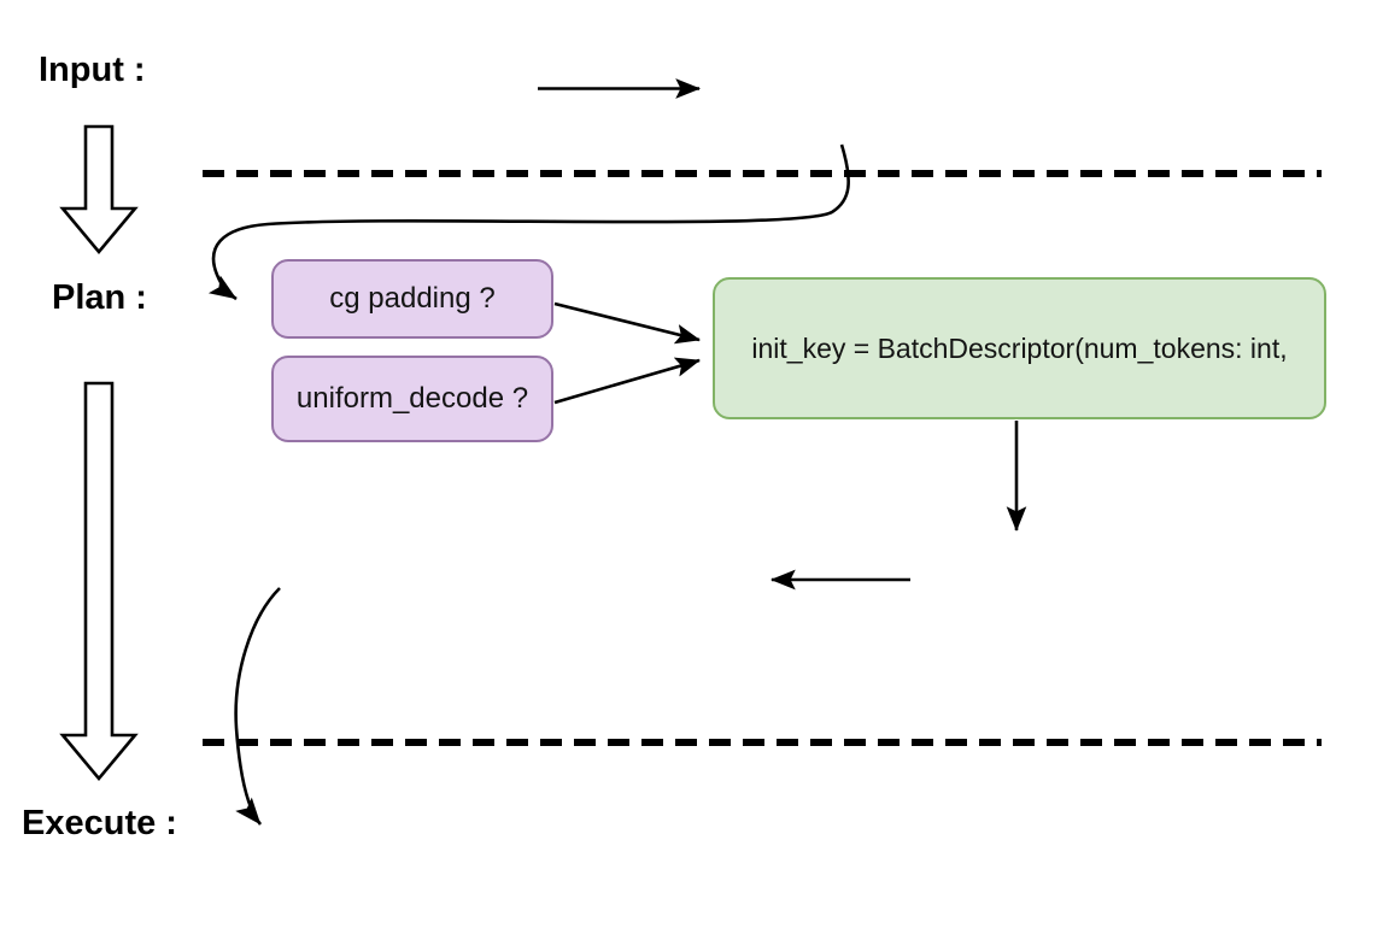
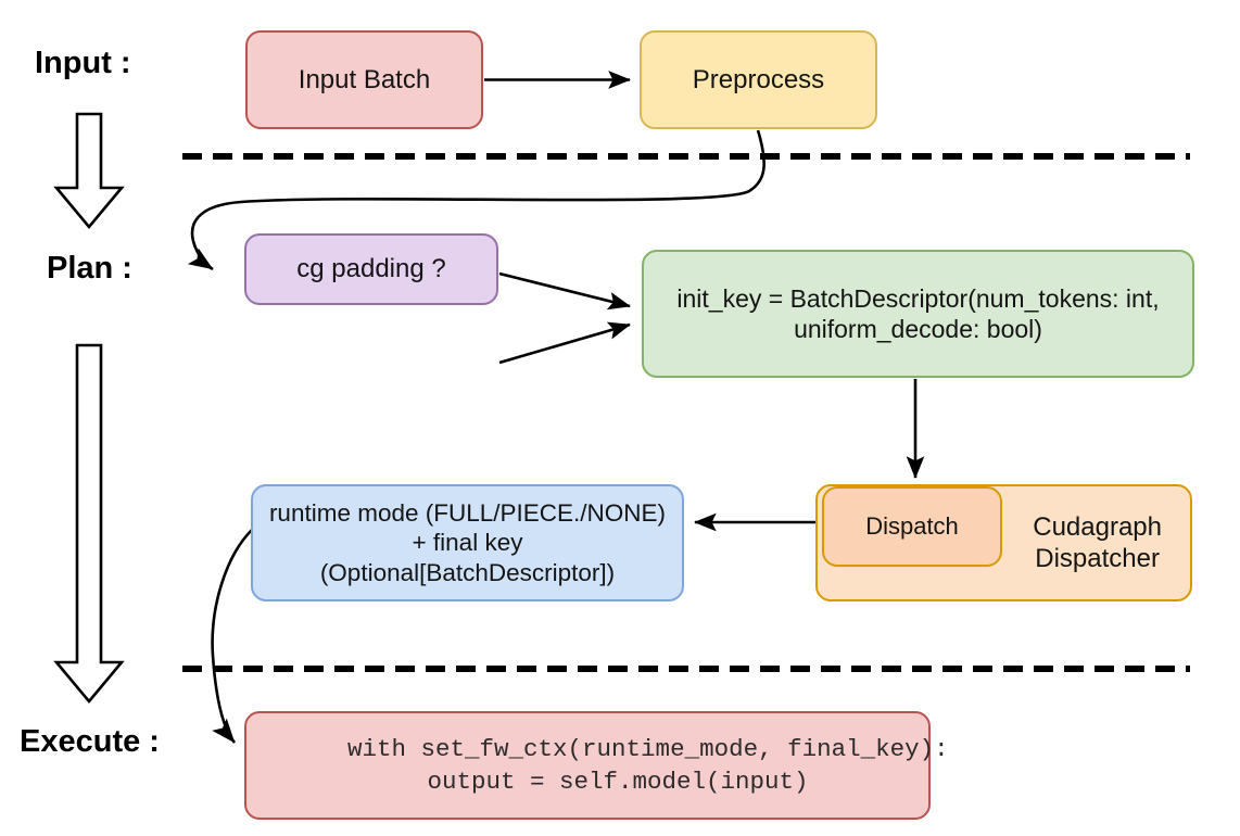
  Input :
  Plan :
  Execute :
+ Input Batch
+ Preprocess
  cg padding ?
- uniform_decode ?
  init_key = BatchDescriptor(num_tokens: int,
+ uniform_decode: bool)
+ Cudagraph
+ Dispatcher
+ Dispatch
+ runtime mode (FULL/PIECE./NONE)
+ + final key (Optional[BatchDescriptor])
+ with set_fw_ctx(runtime_mode, final_key):
+ output = self.model(input)
